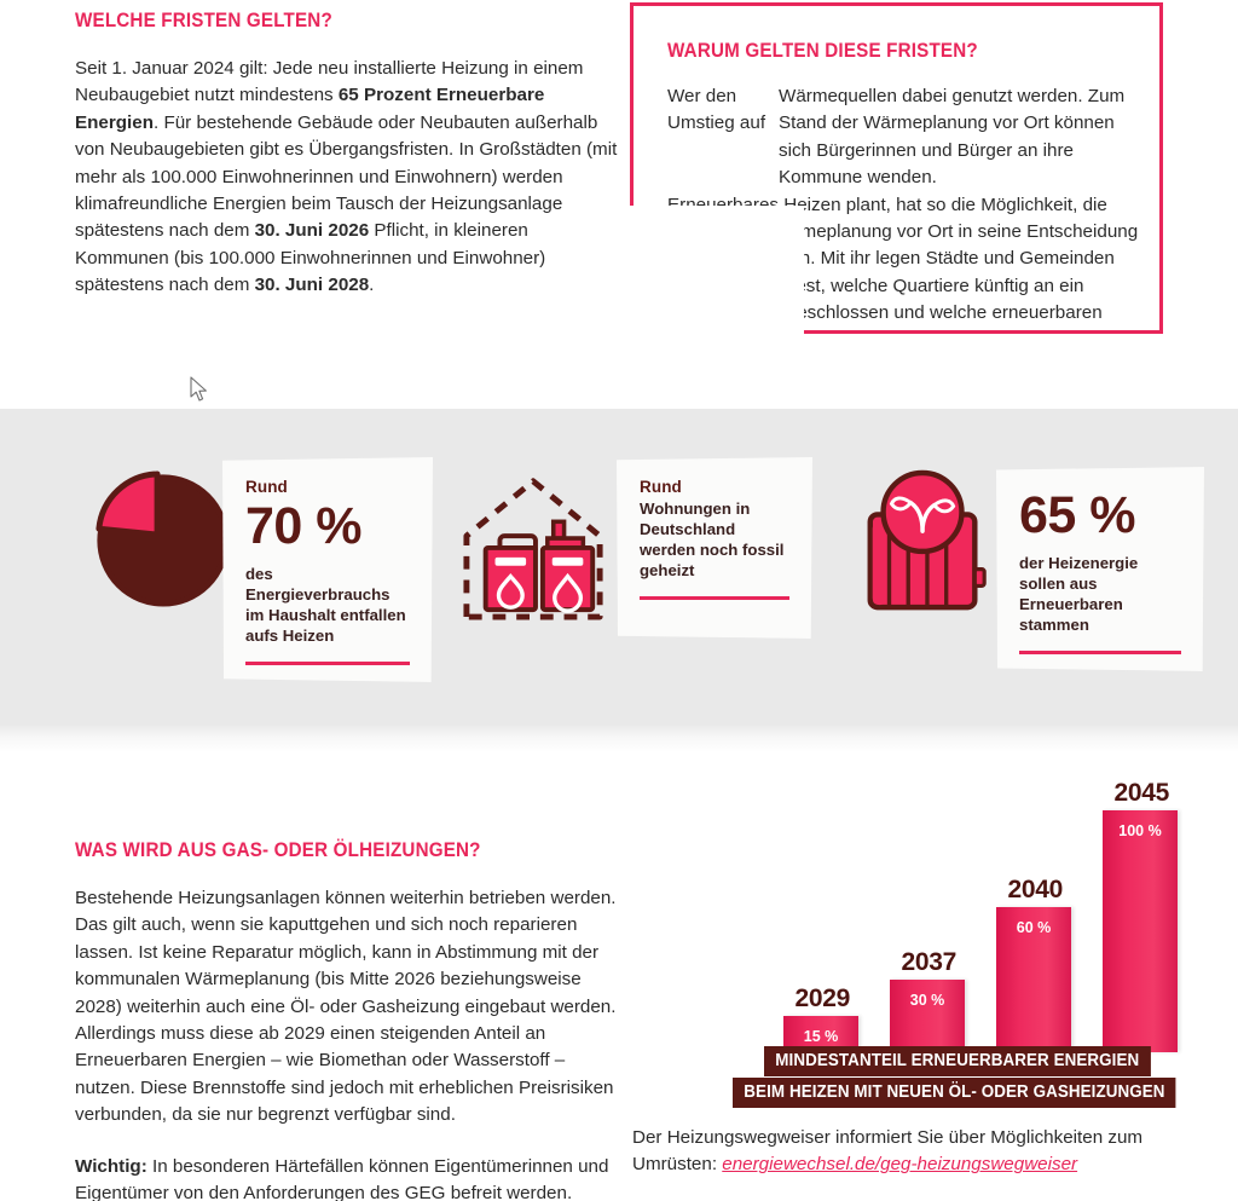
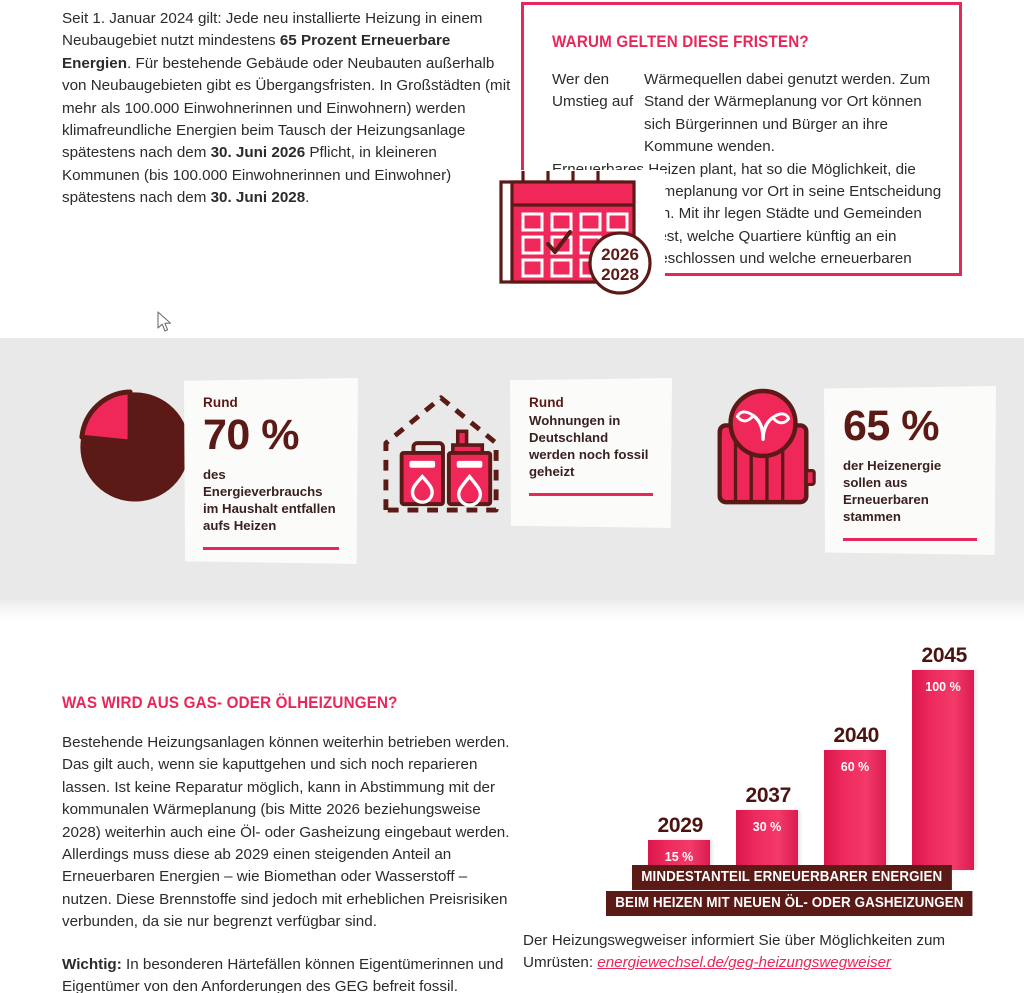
- WELCHE FRISTEN GELTEN?
  Seit 1. Januar 2024 gilt: Jede neu installierte Heizung in einem Neubaugebiet nutzt mindestens 65 Prozent Erneuerbare Energien. Für bestehende Gebäude oder Neubauten außerhalb von Neubaugebieten gibt es Übergangsfristen. In Großstädten (mit mehr als 100.000 Einwohnerinnen und Einwohnern) werden klimafreundliche Energien beim Tausch der Heizungsanlage spätestens nach dem 30. Juni 2026 Pflicht, in kleineren Kommunen (bis 100.000 Einwohnerinnen und Einwohner) spätestens nach dem 30. Juni 2028.
  WARUM GELTEN DIESE FRISTEN?
  Wärmequellen dabei genutzt werden. Zum Stand der Wärmeplanung vor Ort können sich Bürgerinnen und Bürger an ihre Kommune wenden.
  Wer den Umstieg auf izen plant, hat so die Möglichkeit, die meplanung vor Ort in seine Entscheidung n. Mit ihr legen Städte und Gemeinden st, welche Quartiere künftig an ein schlossen und welche erneuerbaren
+ 2026
+ 2028
  Rund
  70 %
  des Energieverbrauchs im Haushalt entfallen aufs Heizen
  Rund
  Wohnungen in Deutschland werden noch fossil geheizt
  65 %
  der Heizenergie sollen aus Erneuerbaren stammen
  WAS WIRD AUS GAS- ODER ÖLHEIZUNGEN?
  Bestehende Heizungsanlagen können weiterhin betrieben werden. Das gilt auch, wenn sie kaputtgehen und sich noch reparieren lassen. Ist keine Reparatur möglich, kann in Abstimmung mit der kommunalen Wärmeplanung (bis Mitte 2026 beziehungsweise 2028) weiterhin auch eine Öl- oder Gasheizung eingebaut werden. Allerdings muss diese ab 2029 einen steigenden Anteil an Erneuerbaren Energien – wie Biomethan oder Wasserstoff – nutzen. Diese Brennstoffe sind jedoch mit erheblichen Preisrisiken verbunden, da sie nur begrenzt verfügbar sind.
- Wichtig: In besonderen Härtefällen können Eigentümerinnen und Eigentümer von den Anforderungen des GEG befreit werden.
+ Wichtig: In besonderen Härtefällen können Eigentümerinnen und Eigentümer von den Anforderungen des GEG befreit fossil.
  2029
  15 %
  2037
  30 %
  2040
  60 %
  2045
  100 %
  MINDESTANTEIL ERNEUERBARER ENERGIEN
  BEIM HEIZEN MIT NEUEN ÖL- ODER GASHEIZUNGEN
  Der Heizungswegweiser informiert Sie über Möglichkeiten zum Umrüsten: energiewechsel.de/geg-heizungswegweiser
